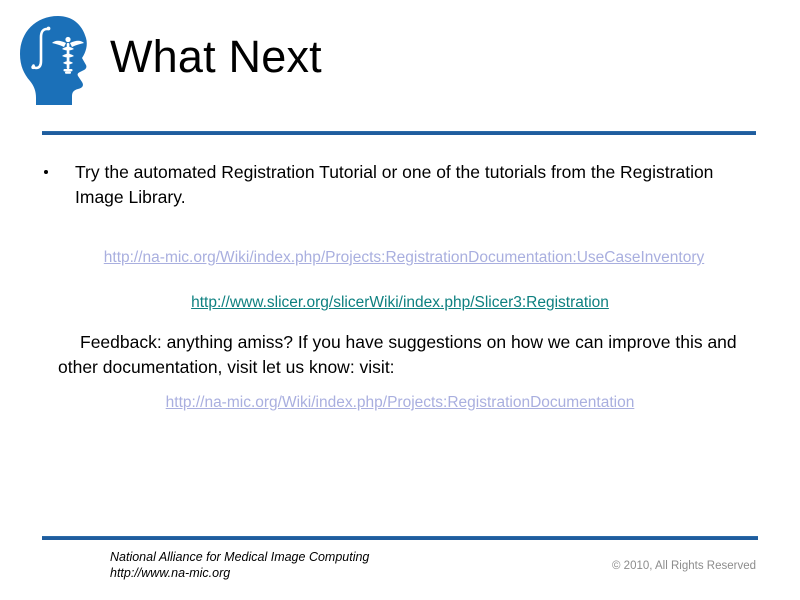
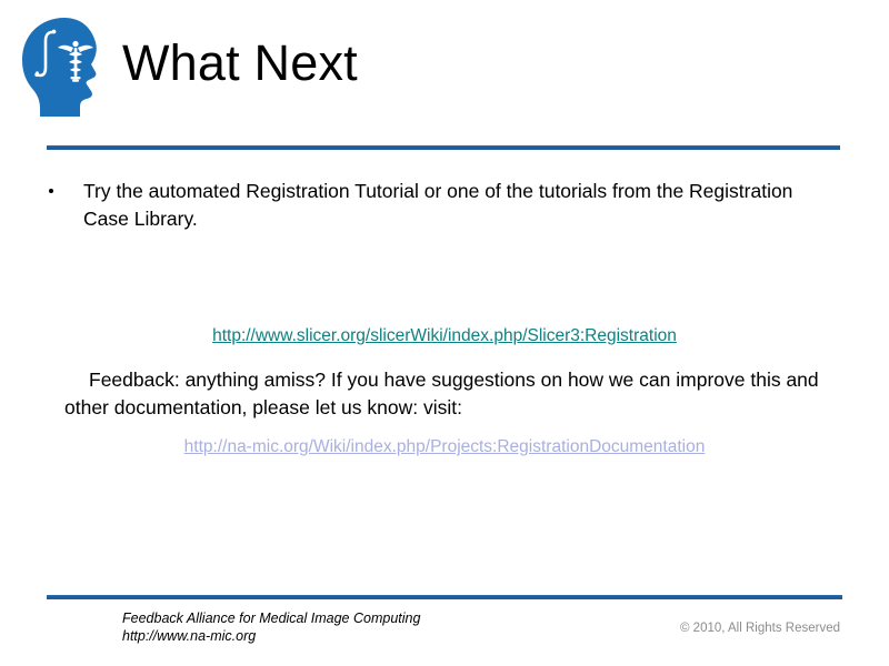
  What Next
- Try the automated Registration Tutorial or one of the tutorials from the Registration Image Library.
+ Try the automated Registration Tutorial or one of the tutorials from the Registration Case Library.
- http://na-mic.org/Wiki/index.php/Projects:RegistrationDocumentation:UseCaseInventory
  http://www.slicer.org/slicerWiki/index.php/Slicer3:Registration
- Feedback: anything amiss? If you have suggestions on how we can improve this and other documentation, visit let us know: visit:
+ Feedback: anything amiss? If you have suggestions on how we can improve this and other documentation, please let us know: visit:
  http://na-mic.org/Wiki/index.php/Projects:RegistrationDocumentation
- National Alliance for Medical Image Computing
+ Feedback Alliance for Medical Image Computing
  http://www.na-mic.org
  © 2010, All Rights Reserved
